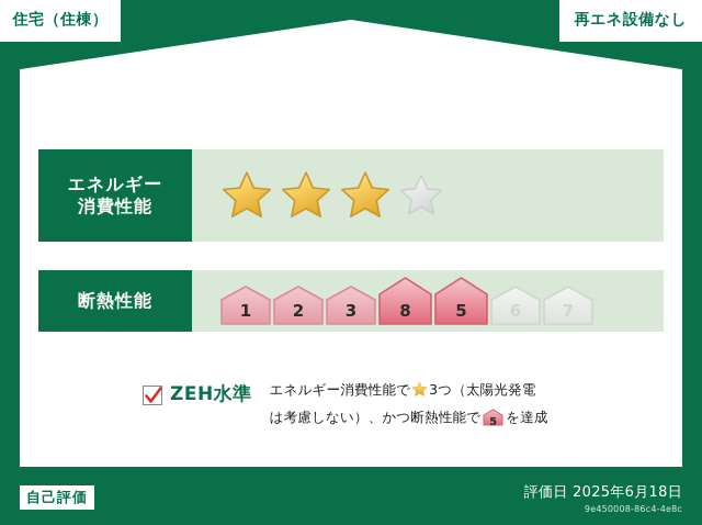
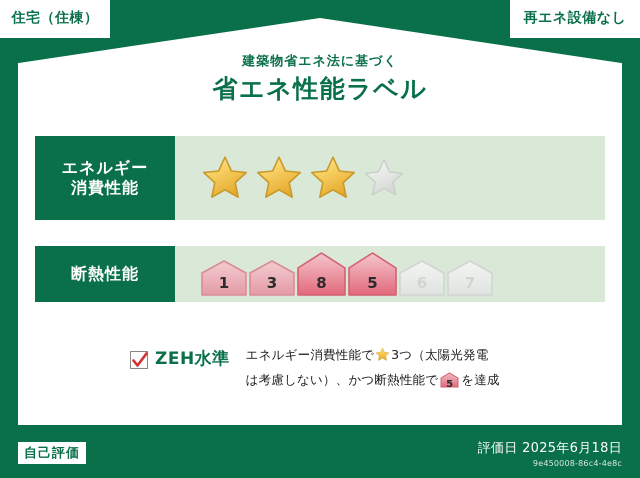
  住宅（住棟）
  再エネ設備なし
+ 建築物省エネ法に基づく
+ 省エネ性能ラベル
  エネルギー
  消費性能
  断熱性能
  1
- 2
  3
  8
  5
  6
  7
  ZEH水準
  エネルギー消費性能で 3つ（太陽光発電
  は考慮しない）、かつ断熱性能で 5 を達成
  自己評価
  評価日 2025年6月18日
  9e450008-86c4-4e8c
